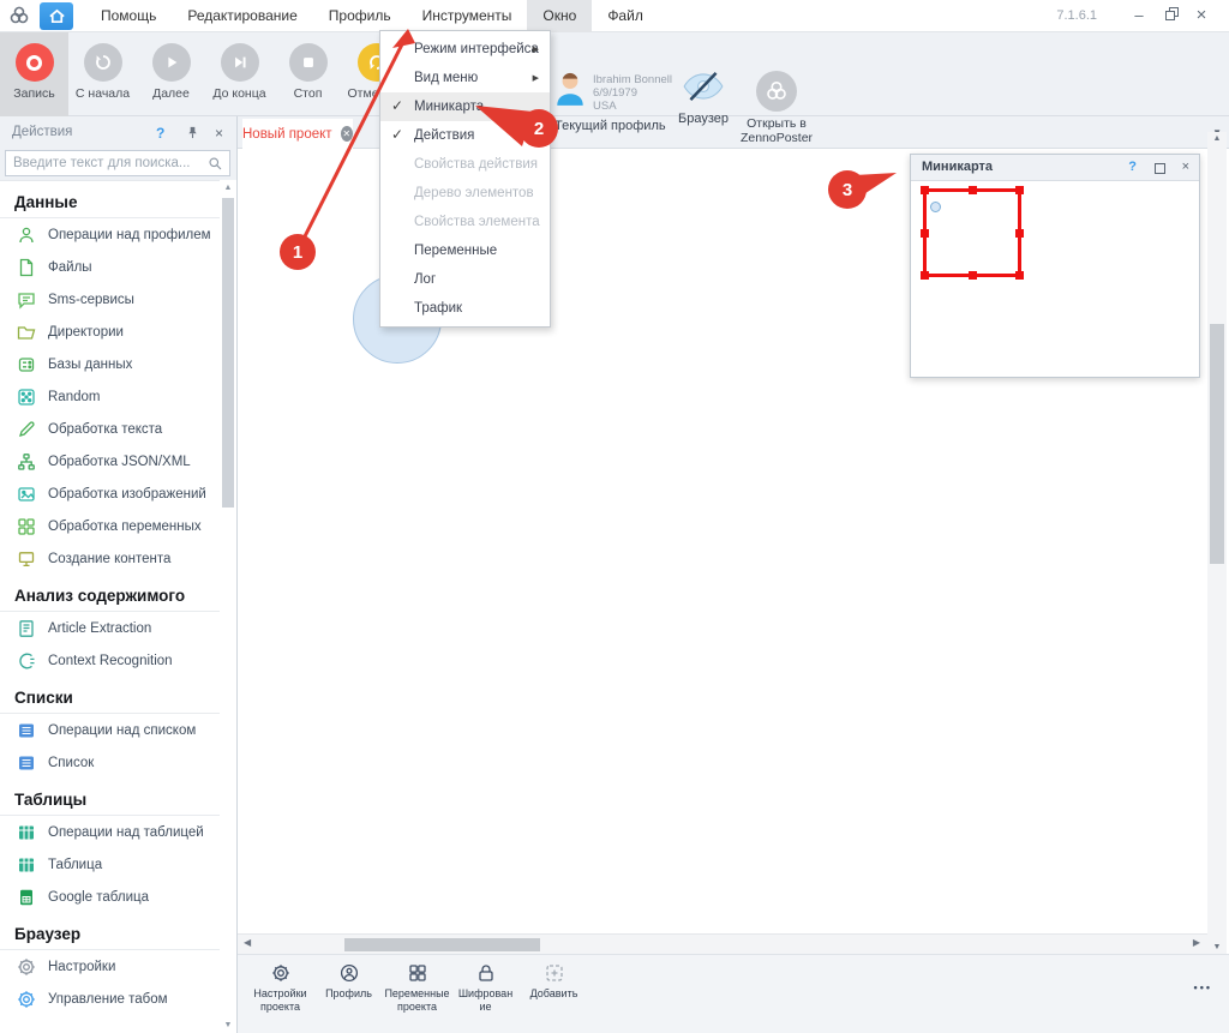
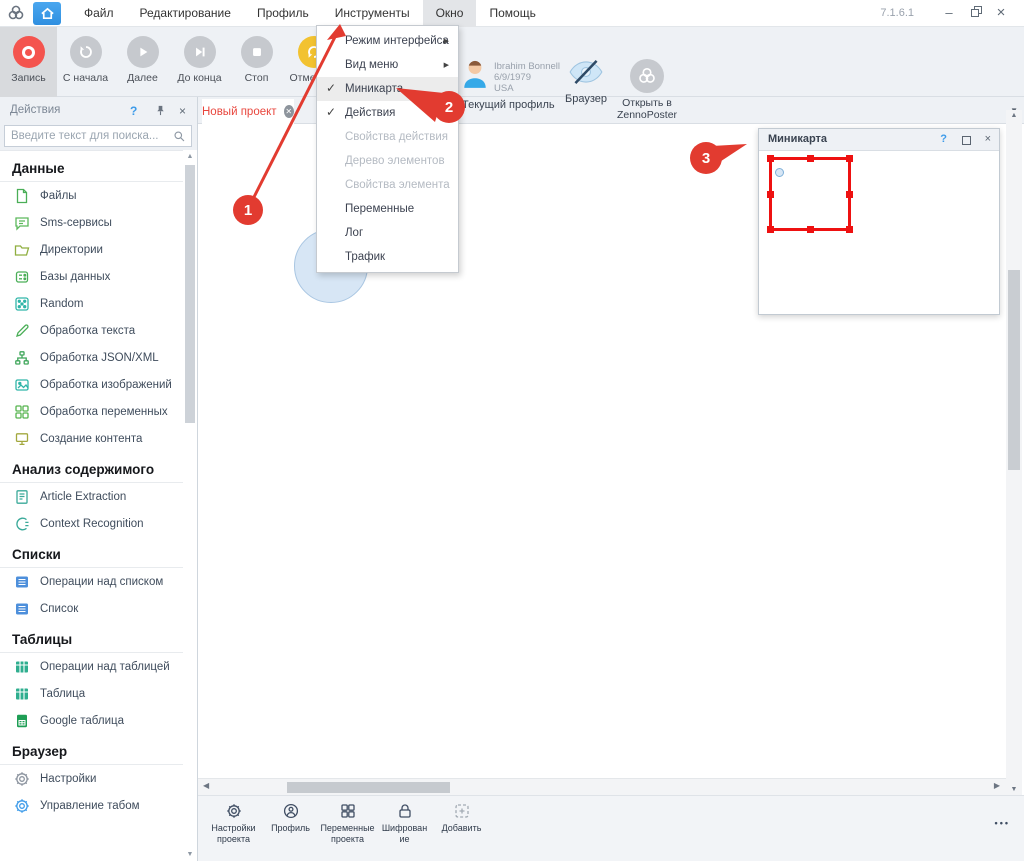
- Помощь
+ Файл
  Редактирование
  Профиль
  Инструменты
  Окно
- Файл
+ Помощь
  7.1.6.1
  –
  ×
  Запись
  С начала
  Далее
  До конца
  Стоп
  Ibrahim Bonnell
  6/9/1979
  USA
  Текущий профиль
  Браузер
  Открыть в ZennoPoster
  Действия
  ?
  ×
  Введите текст для поиска...
  Данные
- Операции над профилем
  Файлы
  Sms-сервисы
  Директории
  Базы данных
  Random
  Обработка текста
  Обработка JSON/XML
  Обработка изображений
  Обработка переменных
  Создание контента
  Анализ содержимого
  Article Extraction
  Context Recognition
  Списки
  Операции над списком
  Список
  Таблицы
  Операции над таблицей
  Таблица
  Google таблица
  Браузер
  Настройки
  Управление табом
  Новый проект
  ✕
  ◀
  ▶
  Настройки проекта
  Профиль
  Переменные проекта
  Шифрование
  Добавить
  •••
  Миникарта
  ?
  ×
  Режим интерфейса
  Вид меню
  ✓
  Миникарт
  ✓
  Действия
  Свойства действия
  Дерево элементов
  Свойства элемента
  Переменные
  Лог
  Трафик
  1
  2
  3
